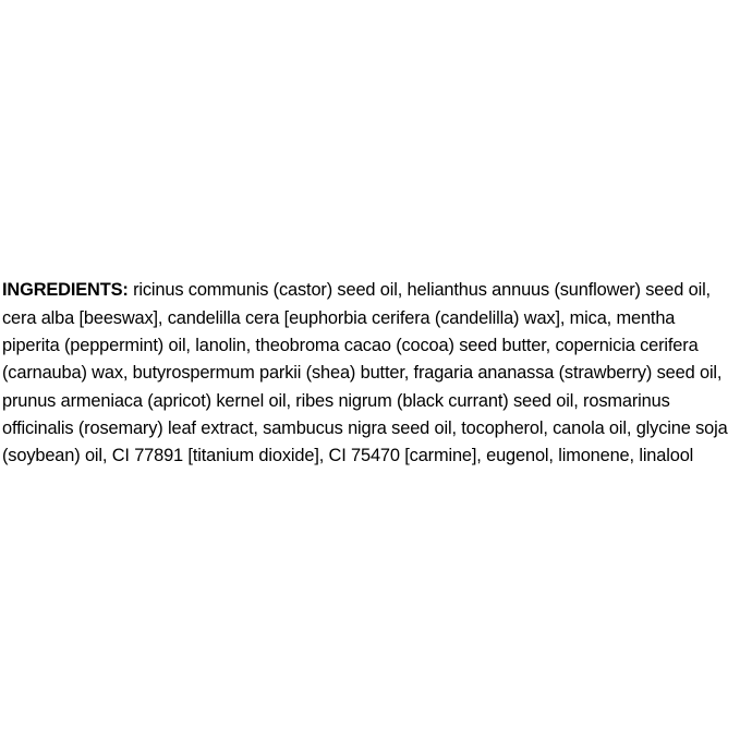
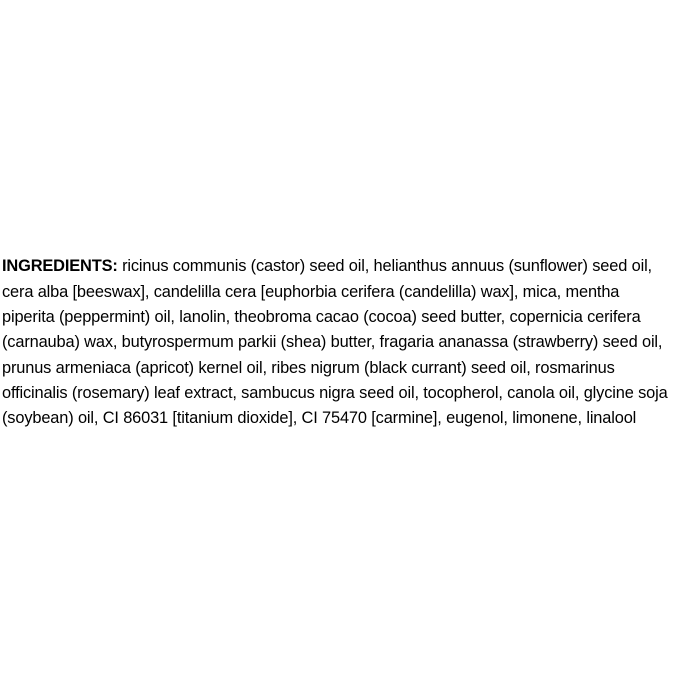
- INGREDIENTS: ricinus communis (castor) seed oil, helianthus annuus (sunflower) seed oil, cera alba [beeswax], candelilla cera [euphorbia cerifera (candelilla) wax], mica, mentha piperita (peppermint) oil, lanolin, theobroma cacao (cocoa) seed butter, copernicia cerifera (carnauba) wax, butyrospermum parkii (shea) butter, fragaria ananassa (strawberry) seed oil, prunus armeniaca (apricot) kernel oil, ribes nigrum (black currant) seed oil, rosmarinus officinalis (rosemary) leaf extract, sambucus nigra seed oil, tocopherol, canola oil, glycine soja (soybean) oil, CI 77891 [titanium dioxide], CI 75470 [carmine], eugenol, limonene, linalool
+ INGREDIENTS: ricinus communis (castor) seed oil, helianthus annuus (sunflower) seed oil, cera alba [beeswax], candelilla cera [euphorbia cerifera (candelilla) wax], mica, mentha piperita (peppermint) oil, lanolin, theobroma cacao (cocoa) seed butter, copernicia cerifera (carnauba) wax, butyrospermum parkii (shea) butter, fragaria ananassa (strawberry) seed oil, prunus armeniaca (apricot) kernel oil, ribes nigrum (black currant) seed oil, rosmarinus officinalis (rosemary) leaf extract, sambucus nigra seed oil, tocopherol, canola oil, glycine soja (soybean) oil, CI 86031 [titanium dioxide], CI 75470 [carmine], eugenol, limonene, linalool
